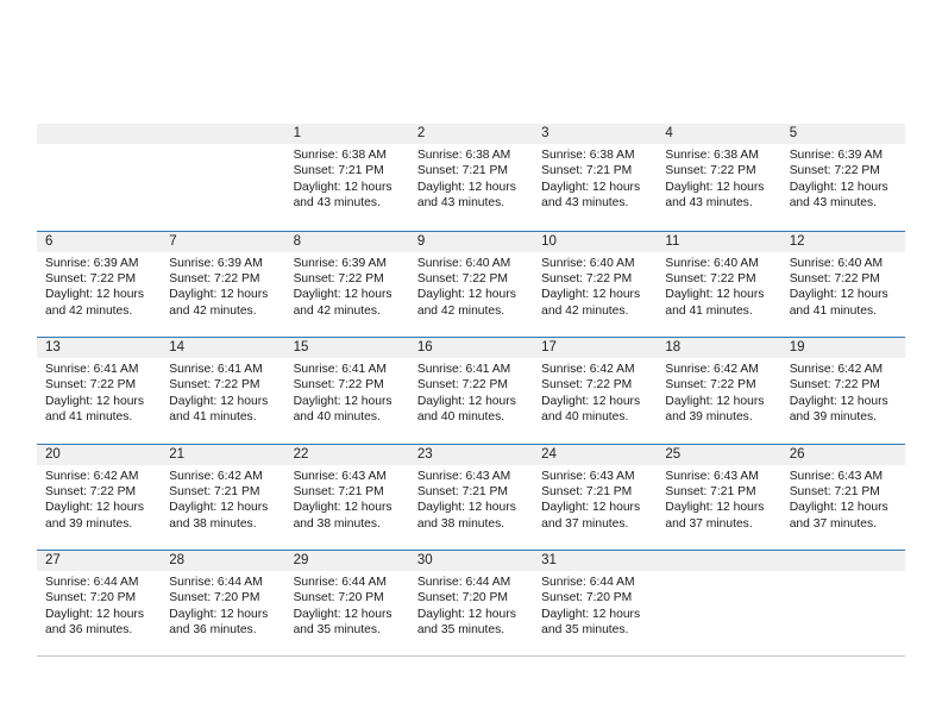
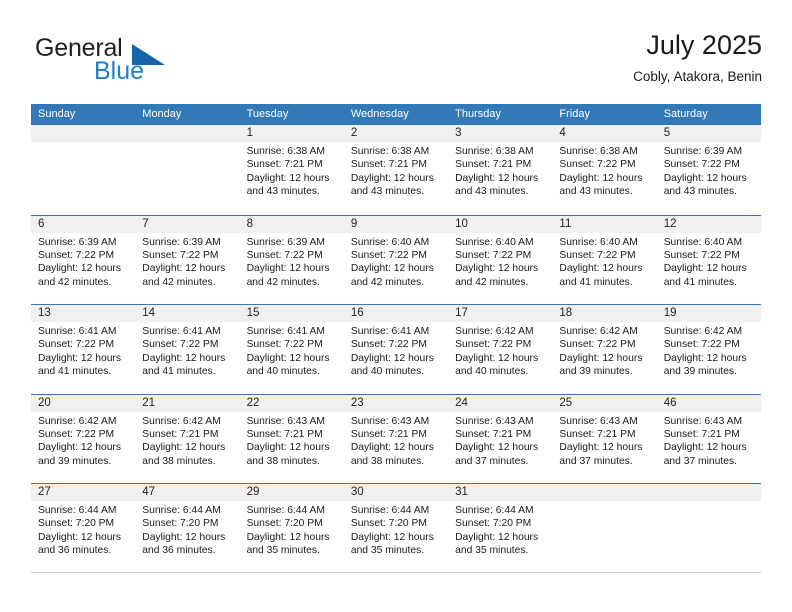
+ General
+ Blue
+ July 2025
+ Cobly, Atakora, Benin
+ Sunday
+ Monday
+ Tuesday
+ Wednesday
+ Thursday
+ Friday
+ Saturday
  1
  Sunrise: 6:38 AM
  Sunset: 7:21 PM
  Daylight: 12 hours
  and 43 minutes.
  2
  Sunrise: 6:38 AM
  Sunset: 7:21 PM
  Daylight: 12 hours
  and 43 minutes.
  3
  Sunrise: 6:38 AM
  Sunset: 7:21 PM
  Daylight: 12 hours
  and 43 minutes.
  4
  Sunrise: 6:38 AM
  Sunset: 7:22 PM
  Daylight: 12 hours
  and 43 minutes.
  5
  Sunrise: 6:39 AM
  Sunset: 7:22 PM
  Daylight: 12 hours
  and 43 minutes.
  6
  Sunrise: 6:39 AM
  Sunset: 7:22 PM
  Daylight: 12 hours
  and 42 minutes.
  7
  Sunrise: 6:39 AM
  Sunset: 7:22 PM
  Daylight: 12 hours
  and 42 minutes.
  8
  Sunrise: 6:39 AM
  Sunset: 7:22 PM
  Daylight: 12 hours
  and 42 minutes.
  9
  Sunrise: 6:40 AM
  Sunset: 7:22 PM
  Daylight: 12 hours
  and 42 minutes.
  10
  Sunrise: 6:40 AM
  Sunset: 7:22 PM
  Daylight: 12 hours
  and 42 minutes.
  11
  Sunrise: 6:40 AM
  Sunset: 7:22 PM
  Daylight: 12 hours
  and 41 minutes.
  12
  Sunrise: 6:40 AM
  Sunset: 7:22 PM
  Daylight: 12 hours
  and 41 minutes.
  13
  Sunrise: 6:41 AM
  Sunset: 7:22 PM
  Daylight: 12 hours
  and 41 minutes.
  14
  Sunrise: 6:41 AM
  Sunset: 7:22 PM
  Daylight: 12 hours
  and 41 minutes.
  15
  Sunrise: 6:41 AM
  Sunset: 7:22 PM
  Daylight: 12 hours
  and 40 minutes.
  16
  Sunrise: 6:41 AM
  Sunset: 7:22 PM
  Daylight: 12 hours
  and 40 minutes.
  17
  Sunrise: 6:42 AM
  Sunset: 7:22 PM
  Daylight: 12 hours
  and 40 minutes.
  18
  Sunrise: 6:42 AM
  Sunset: 7:22 PM
  Daylight: 12 hours
  and 39 minutes.
  19
  Sunrise: 6:42 AM
  Sunset: 7:22 PM
  Daylight: 12 hours
  and 39 minutes.
  20
  Sunrise: 6:42 AM
  Sunset: 7:22 PM
  Daylight: 12 hours
  and 39 minutes.
  21
  Sunrise: 6:42 AM
  Sunset: 7:21 PM
  Daylight: 12 hours
  and 38 minutes.
  22
  Sunrise: 6:43 AM
  Sunset: 7:21 PM
  Daylight: 12 hours
  and 38 minutes.
  23
  Sunrise: 6:43 AM
  Sunset: 7:21 PM
  Daylight: 12 hours
  and 38 minutes.
  24
  Sunrise: 6:43 AM
  Sunset: 7:21 PM
  Daylight: 12 hours
  and 37 minutes.
  25
  Sunrise: 6:43 AM
  Sunset: 7:21 PM
  Daylight: 12 hours
  and 37 minutes.
- 26
+ 46
  Sunrise: 6:43 AM
  Sunset: 7:21 PM
  Daylight: 12 hours
  and 37 minutes.
  27
  Sunrise: 6:44 AM
  Sunset: 7:20 PM
  Daylight: 12 hours
  and 36 minutes.
- 28
+ 47
  Sunrise: 6:44 AM
  Sunset: 7:20 PM
  Daylight: 12 hours
  and 36 minutes.
  29
  Sunrise: 6:44 AM
  Sunset: 7:20 PM
  Daylight: 12 hours
  and 35 minutes.
  30
  Sunrise: 6:44 AM
  Sunset: 7:20 PM
  Daylight: 12 hours
  and 35 minutes.
  31
  Sunrise: 6:44 AM
  Sunset: 7:20 PM
  Daylight: 12 hours
  and 35 minutes.
